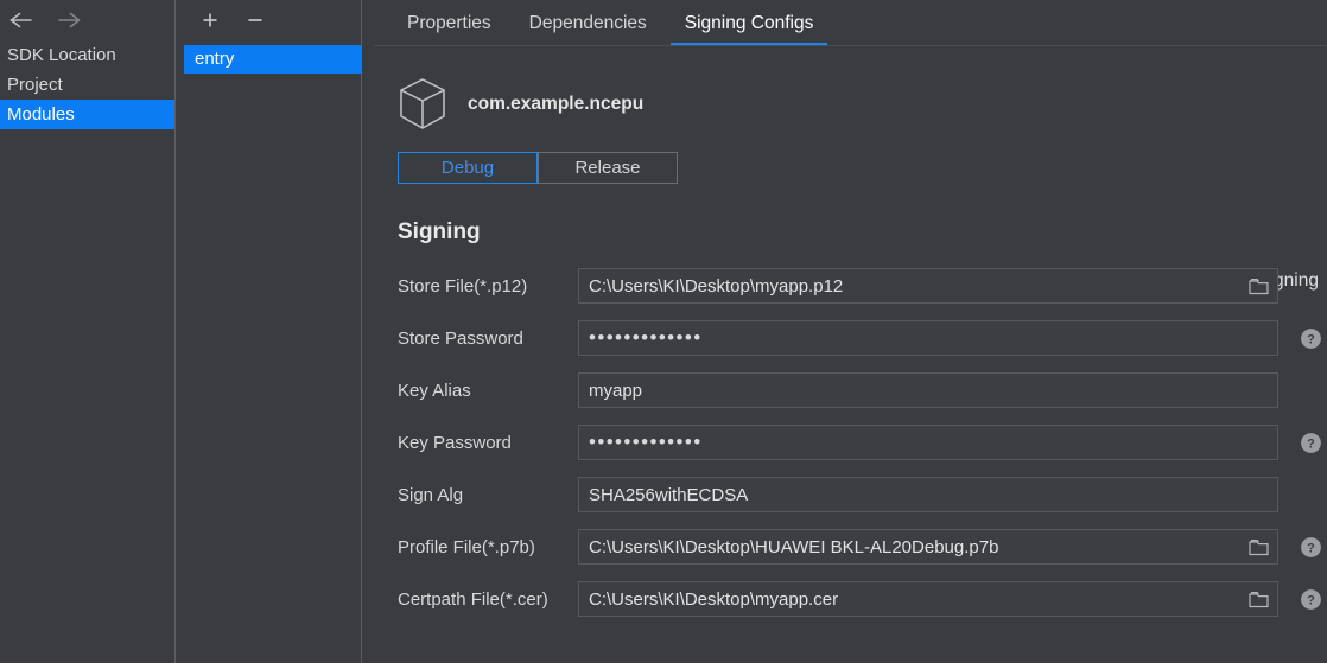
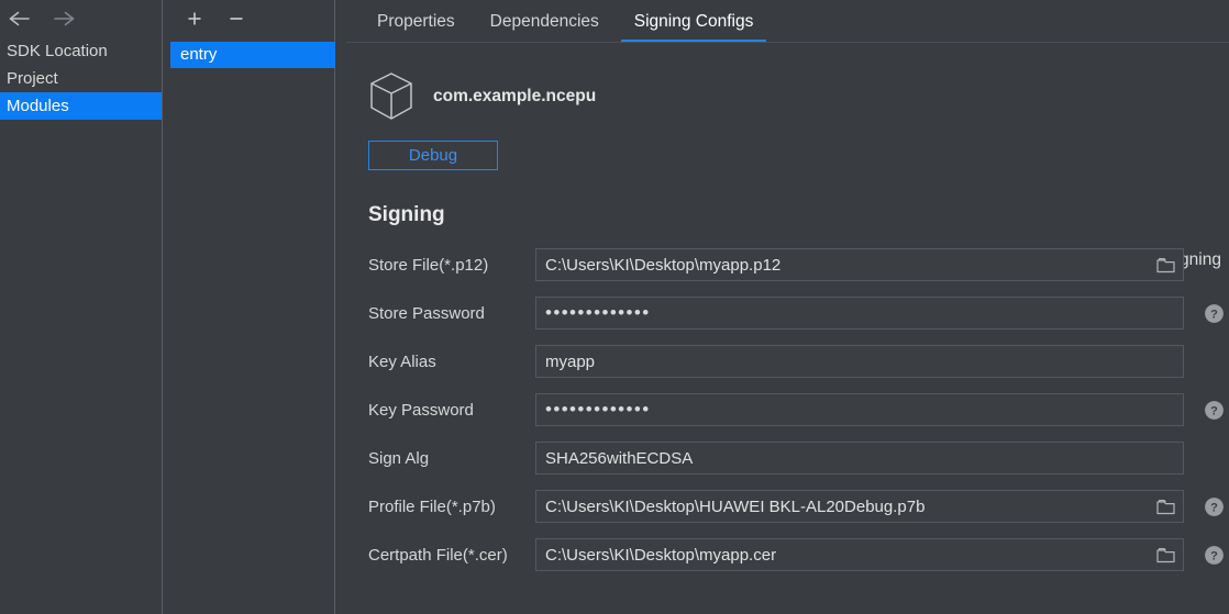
  SDK Location
  Project
  Modules
  entry
  Properties
  Dependencies
  Signing Configs
  com.example.ncepu
  Debug
- Release
  Signing
  Store File(*.p12)
  C:\Users\KI\Desktop\myapp.p12
  Store Password
  •••••••••••••
  ?
  Key Alias
  myapp
  Key Password
  •••••••••••••
  ?
  Sign Alg
  SHA256withECDSA
  Profile File(*.p7b)
  C:\Users\KI\Desktop\HUAWEI BKL-AL20Debug.p7b
  ?
  Certpath File(*.cer)
  C:\Users\KI\Desktop\myapp.cer
  ?
